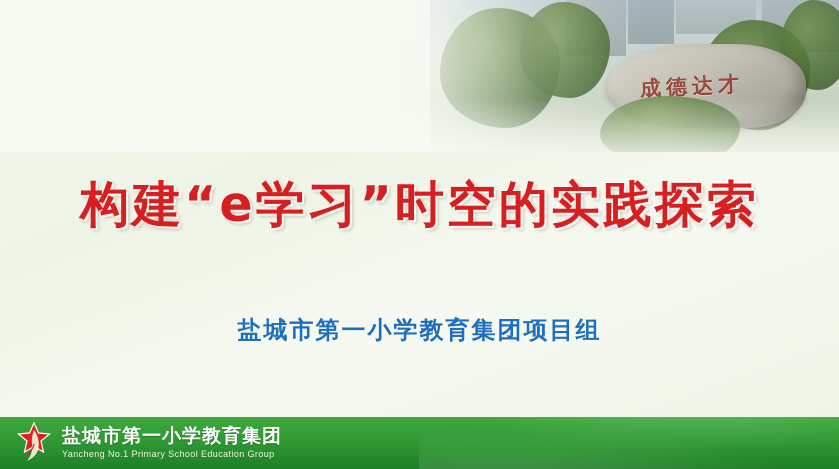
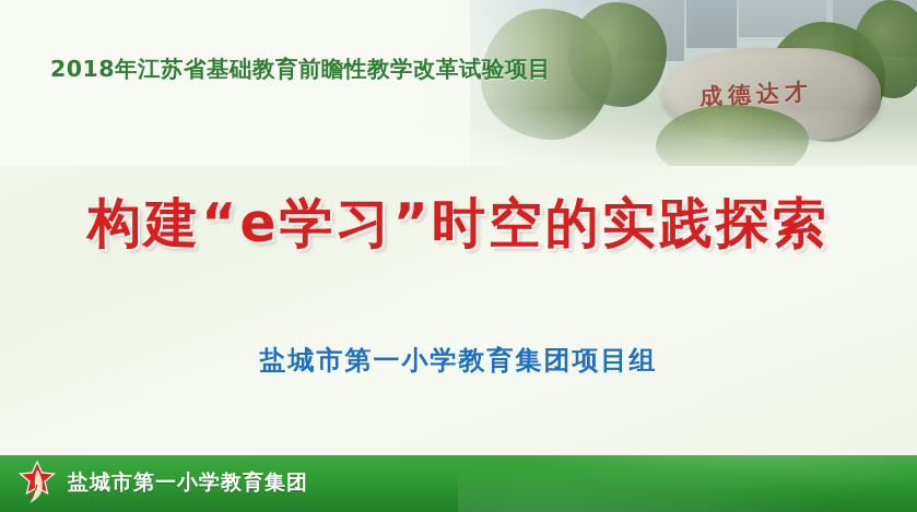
+ 2018年江苏省基础教育前瞻性教学改革试验项目
  构建“e学习”时空的实践探索
  盐城市第一小学教育集团项目组
  盐城市第一小学教育集团
- Yancheng No.1 Primary School Education Group
